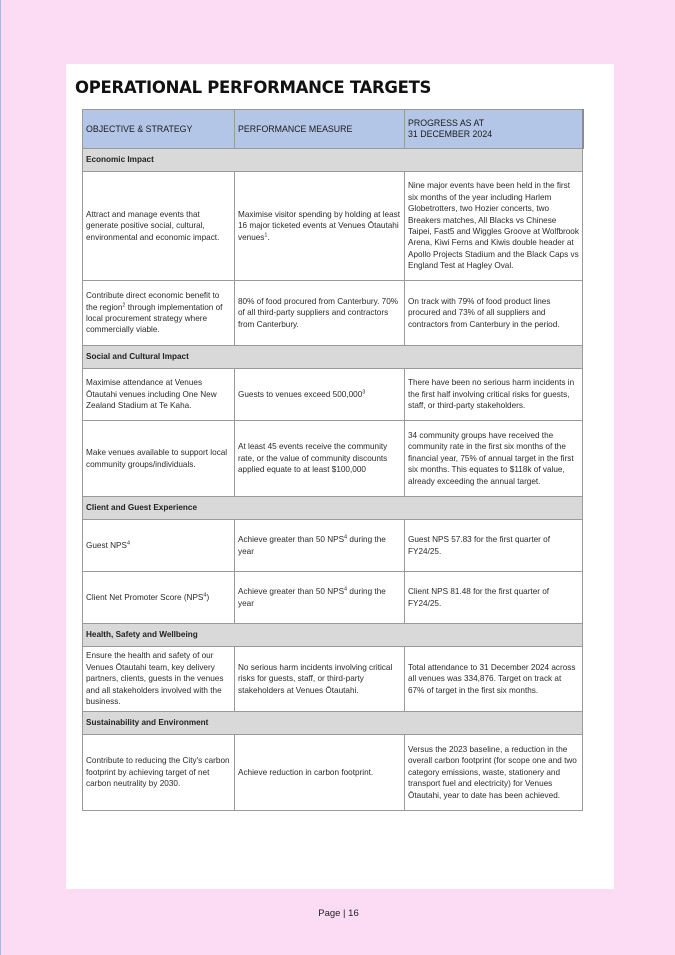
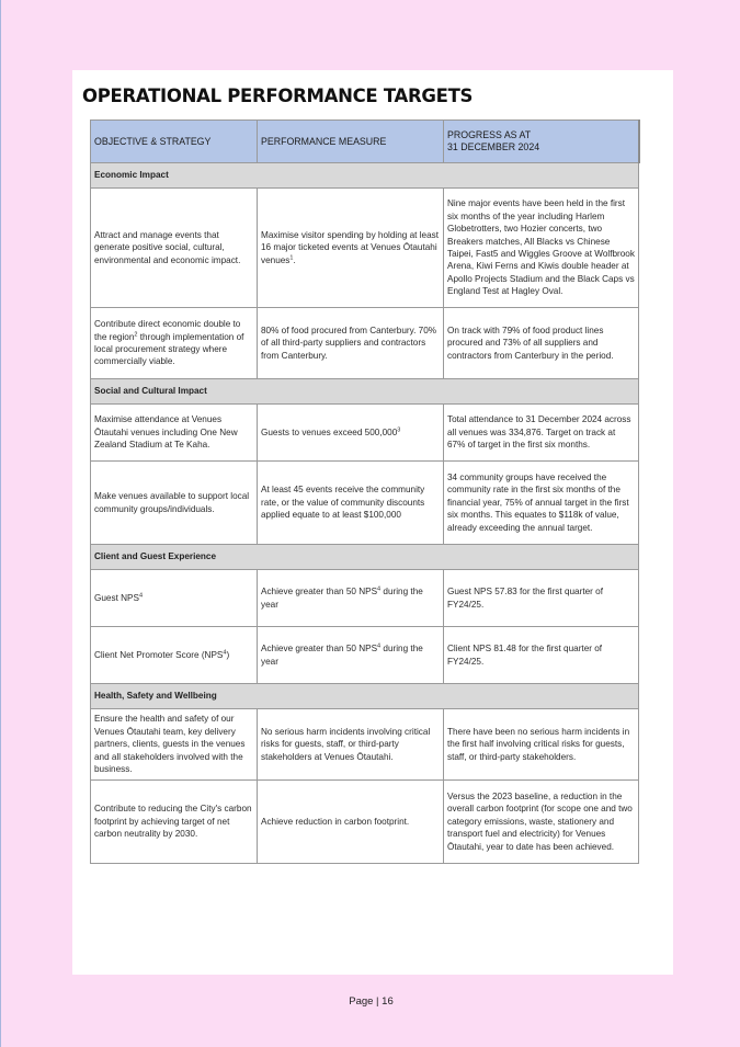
  OPERATIONAL PERFORMANCE TARGETS
  OBJECTIVE & STRATEGY	PERFORMANCE MEASURE	PROGRESS AS AT 31 DECEMBER 2024
  Economic Impact
  Attract and manage events that generate positive social, cultural, environmental and economic impact.	Maximise visitor spending by holding at least 16 major ticketed events at Venues Ōtautahi venues .	Nine major events have been held in the first six months of the year including Harlem Globetrotters, two Hozier concerts, two Breakers matches, All Blacks vs Chinese Taipei, Fast5 and Wiggles Groove at Wolfbrook Arena, Kiwi Ferns and Kiwis double header at Apollo Projects Stadium and the Black Caps vs England Test at Hagley Oval.
- Contribute direct economic benefit to the region through implementation of local procurement strategy where commercially viable.	80% of food procured from Canterbury. 70% of all third-party suppliers and contractors from Canterbury.	On track with 79% of food product lines procured and 73% of all suppliers and contractors from Canterbury in the period.
+ Contribute direct economic double to the region through implementation of local procurement strategy where commercially viable.	80% of food procured from Canterbury. 70% of all third-party suppliers and contractors from Canterbury.	On track with 79% of food product lines procured and 73% of all suppliers and contractors from Canterbury in the period.
  Social and Cultural Impact
- Maximise attendance at Venues Ōtautahi venues including One New Zealand Stadium at Te Kaha.	Guests to venues exceed 500,000	There have been no serious harm incidents in the first half involving critical risks for guests, staff, or third-party stakeholders.
+ Maximise attendance at Venues Ōtautahi venues including One New Zealand Stadium at Te Kaha.	Guests to venues exceed 500,000	Total attendance to 31 December 2024 across all venues was 334,876. Target on track at 67% of target in the first six months.
  Make venues available to support local community groups/individuals.	At least 45 events receive the community rate, or the value of community discounts applied equate to at least $100,000	34 community groups have received the community rate in the first six months of the financial year, 75% of annual target in the first six months. This equates to $118k of value, already exceeding the annual target.
  Client and Guest Experience
  Guest NPS	Achieve greater than 50 NPS during the year	Guest NPS 57.83 for the first quarter of FY24/25.
  Client Net Promoter Score (NPS )	Achieve greater than 50 NPS during the year	Client NPS 81.48 for the first quarter of FY24/25.
  Health, Safety and Wellbeing
- Ensure the health and safety of our Venues Ōtautahi team, key delivery partners, clients, guests in the venues and all stakeholders involved with the business.	No serious harm incidents involving critical risks for guests, staff, or third-party stakeholders at Venues Ōtautahi.	Total attendance to 31 December 2024 across all venues was 334,876. Target on track at 67% of target in the first six months.
+ Ensure the health and safety of our Venues Ōtautahi team, key delivery partners, clients, guests in the venues and all stakeholders involved with the business.	No serious harm incidents involving critical risks for guests, staff, or third-party stakeholders at Venues Ōtautahi.	There have been no serious harm incidents in the first half involving critical risks for guests, staff, or third-party stakeholders.
- Sustainability and Environment
  Contribute to reducing the City's carbon footprint by achieving target of net carbon neutrality by 2030.	Achieve reduction in carbon footprint.	Versus the 2023 baseline, a reduction in the overall carbon footprint (for scope one and two category emissions, waste, stationery and transport fuel and electricity) for Venues Ōtautahi, year to date has been achieved.
  Page | 16
